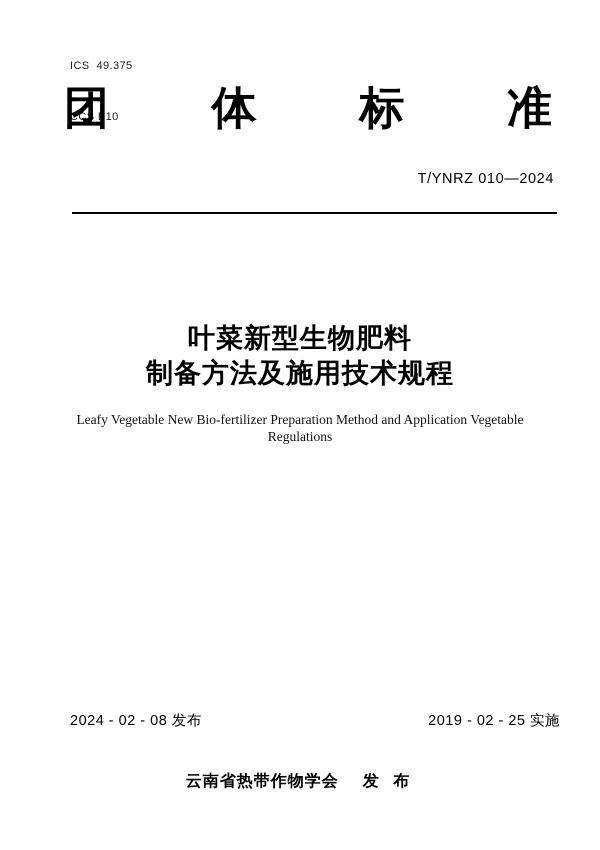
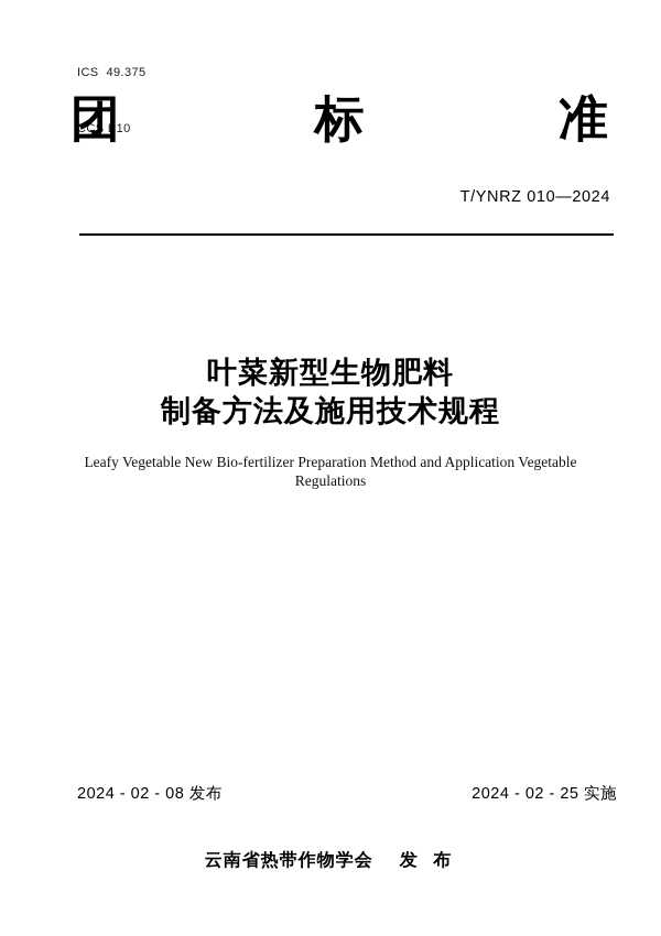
  ICS 49.375
  CCS B10
  团
- 体
  标
  准
  T/YNRZ 010—2024
  叶菜新型生物肥料
  制备方法及施用技术规程
  Leafy Vegetable New Bio-fertilizer Preparation Method and Application Vegetable
  Regulations
  2024 - 02 - 08 发布
- 2019 - 02 - 25 实施
+ 2024 - 02 - 25 实施
  云南省热带作物学会 发 布
